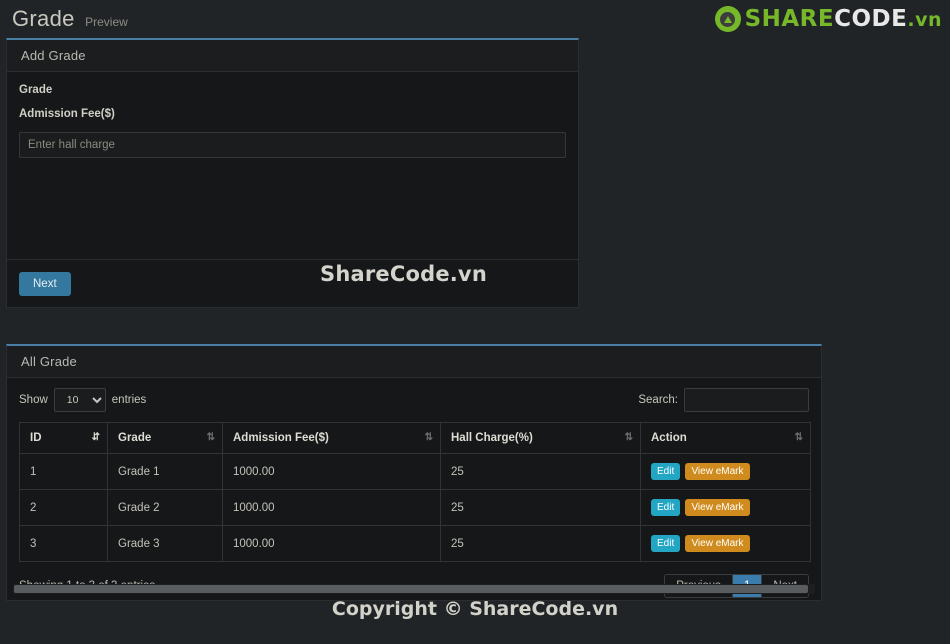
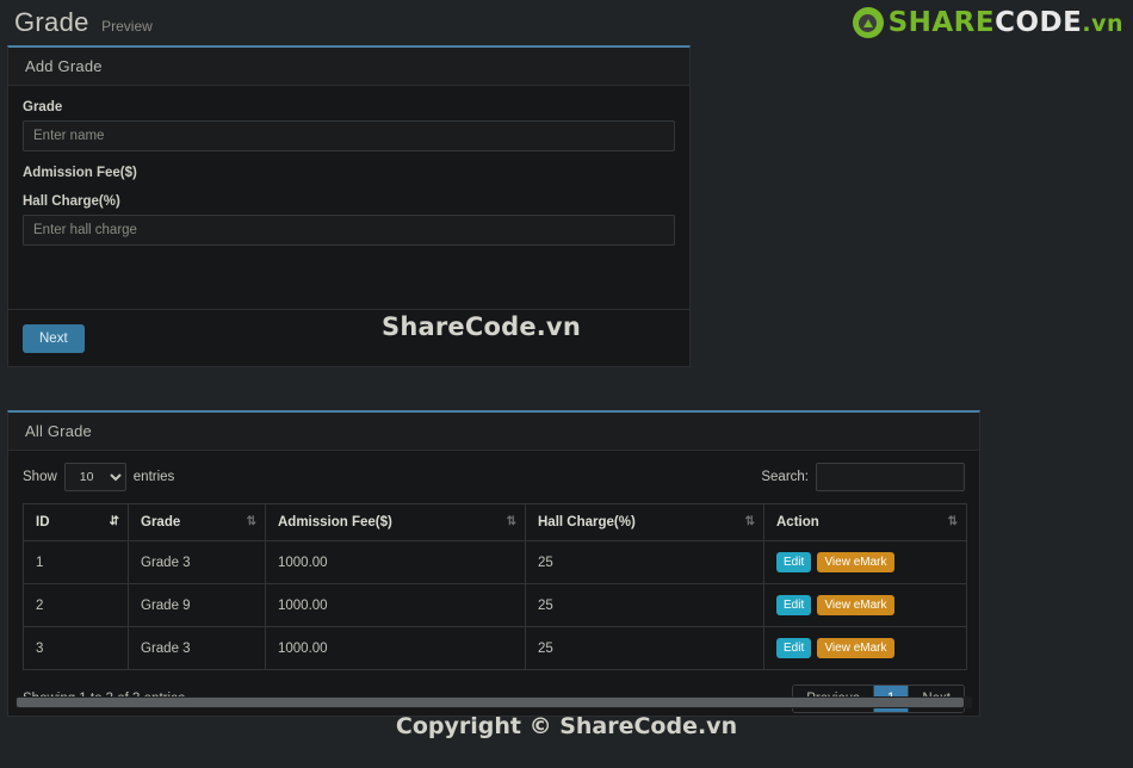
  SHARECODE.vn
  Grade Preview
  Add Grade
  Grade
+ Enter name
  Admission Fee($)
+ Hall Charge(%)
  Enter hall charge
  Next
  ShareCode.vn
  All Grade
  Show
  10
  entries
  Search:
  ID ⇵	Grade ⇅	Admission Fee($) ⇅	Hall Charge(%) ⇅	Action ⇅
- 1	Grade 1	1000.00	25	Edit View eMark
+ 1	Grade 3	1000.00	25	Edit View eMark
- 2	Grade 2	1000.00	25	Edit View eMark
+ 2	Grade 9	1000.00	25	Edit View eMark
  3	Grade 3	1000.00	25	Edit View eMark
  Copyright © ShareCode.vn
